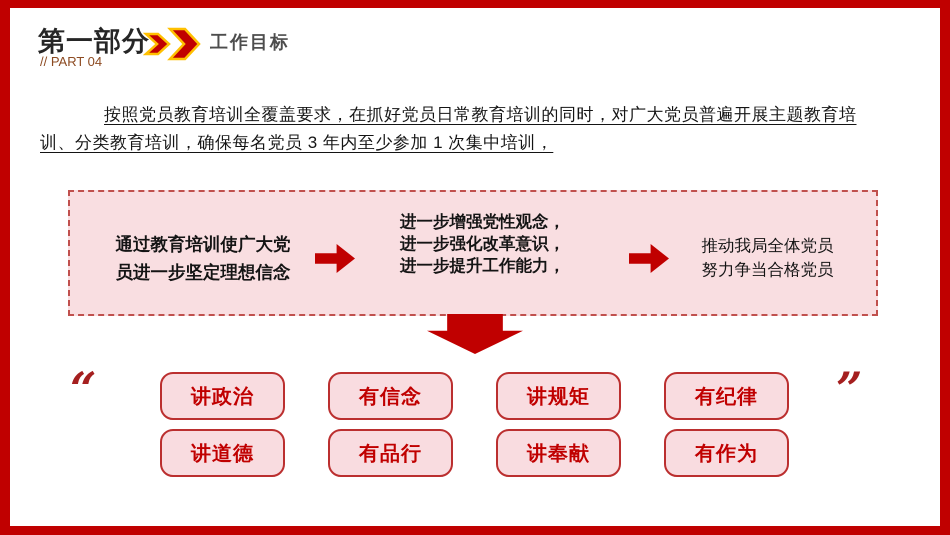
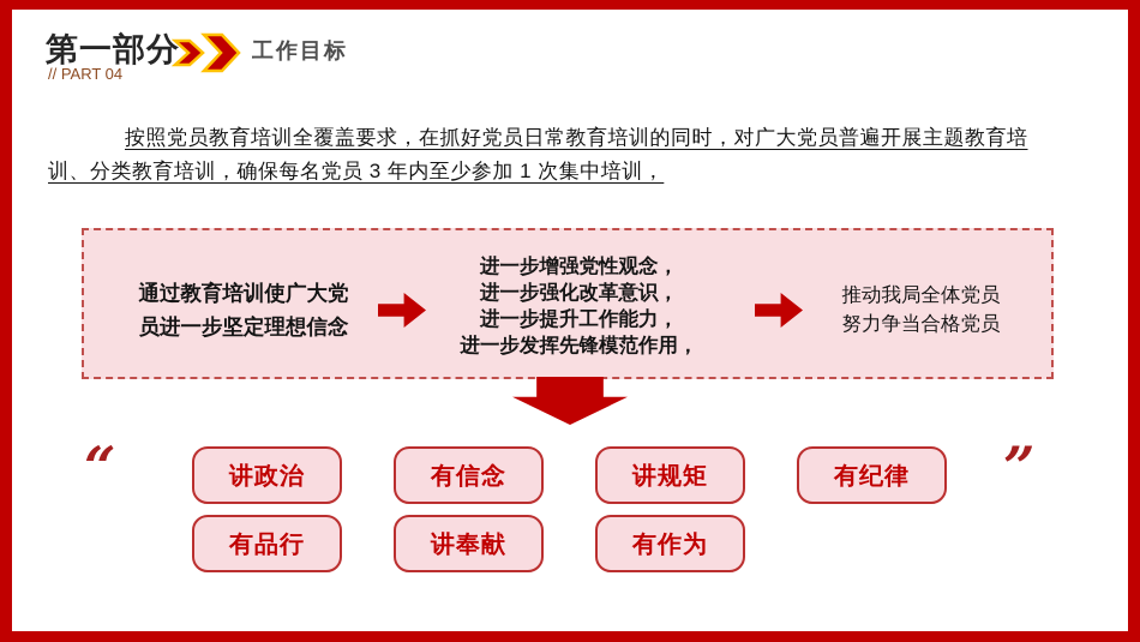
  第一部分
  // PART 04
  工作目标
  按照党员教育培训全覆盖要求，在抓好党员日常教育培训的同时，对广大党员普遍开展主题教育培训、分类教育培训，确保每名党员 3 年内至少参加 1 次集中培训，
  通过教育培训使广大党
  员进一步坚定理想信念
  进一步增强党性观念，
  进一步强化改革意识，
  进一步提升工作能力，
+ 进一步发挥先锋模范作用，
  推动我局全体党员
  努力争当合格党员
  “
  ”
  讲政治
  有信念
  讲规矩
  有纪律
- 讲道德
  有品行
  讲奉献
  有作为
